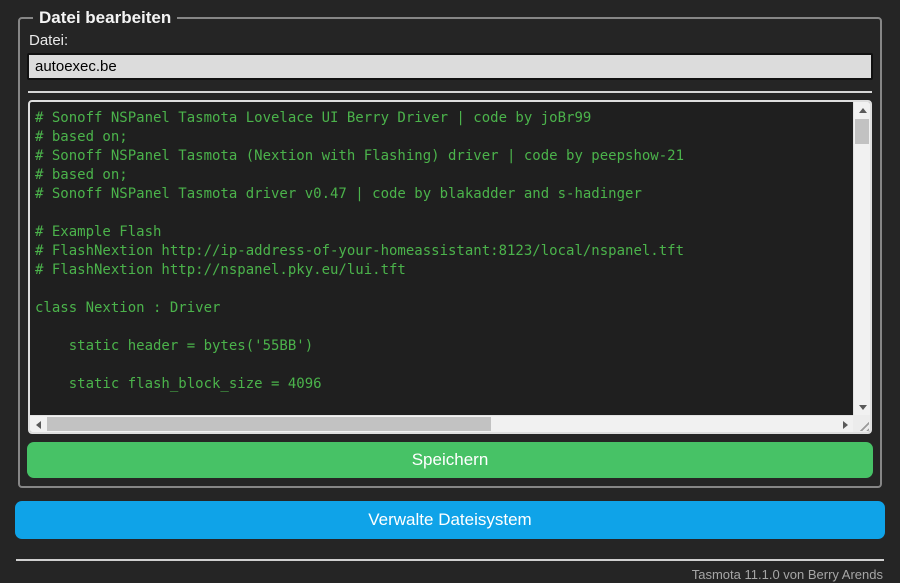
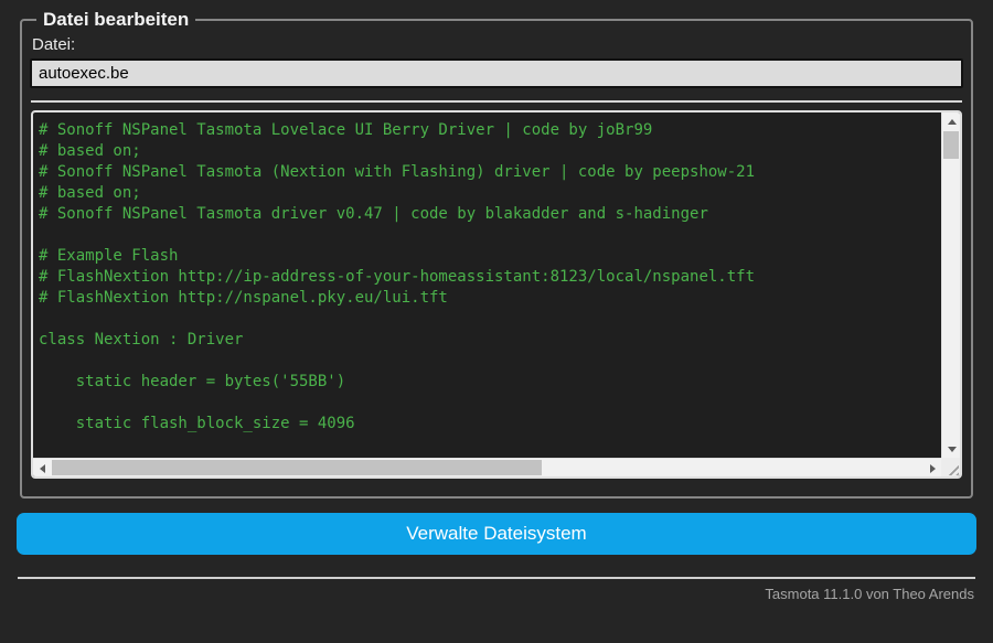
  Datei bearbeiten
  Datei:
  autoexec.be
  # Sonoff NSPanel Tasmota Lovelace UI Berry Driver | code by joBr99
  # based on;
  # Sonoff NSPanel Tasmota (Nextion with Flashing) driver | code by peepshow-21
  # based on;
  # Sonoff NSPanel Tasmota driver v0.47 | code by blakadder and s-hadinger
  # Example Flash
  # FlashNextion http://ip-address-of-your-homeassistant:8123/local/nspanel.tft
  # FlashNextion http://nspanel.pky.eu/lui.tft
  class Nextion : Driver
  static header = bytes('55BB')
  static flash_block_size = 4096
- Speichern
  Verwalte Dateisystem
- Tasmota 11.1.0 von Berry Arends
+ Tasmota 11.1.0 von Theo Arends
